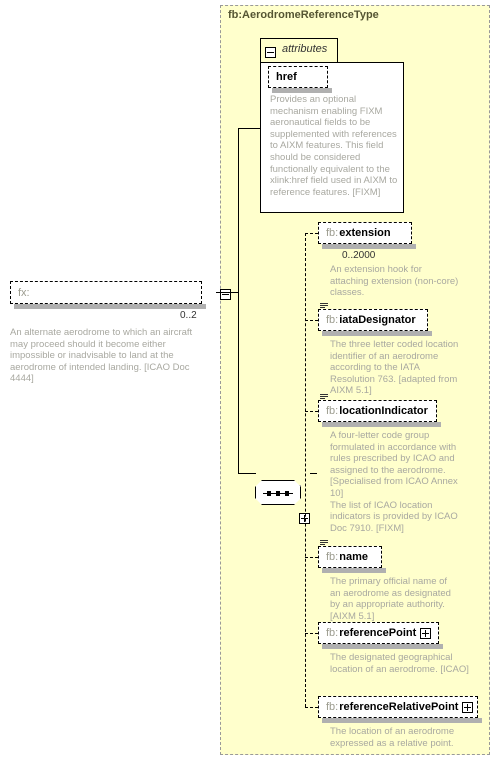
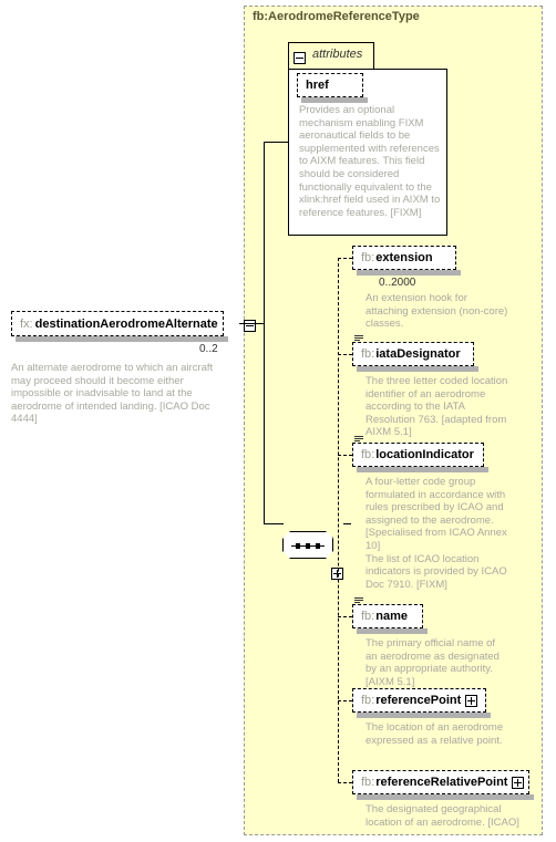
  fb:AerodromeReferenceType
  attributes
  href
  Provides an optional mechanism enabling FIXM aeronautical fields to be supplemented with references to AIXM features. This field should be considered functionally equivalent to the xlink:href field used in AIXM to reference features. [FIXM]
  fx:
+ destinationAerodromeAlternate
  0..2
  An alternate aerodrome to which an aircraft may proceed should it become either impossible or inadvisable to land at the aerodrome of intended landing. [ICAO Doc 4444]
  fb:
  extension
  0..2000
  An extension hook for attaching extension (non-core) classes.
  fb:
  iataDesignator
  The three letter coded location identifier of an aerodrome according to the IATA Resolution 763. [adapted from AIXM 5.1]
  fb:
  locationIndicator
  A four-letter code group formulated in accordance with rules prescribed by ICAO and assigned to the aerodrome. [Specialised from ICAO Annex 10]
  The list of ICAO location indicators is provided by ICAO Doc 7910. [FIXM]
  fb:
  name
  The primary official name of an aerodrome as designated by an appropriate authority. [AIXM 5.1]
  fb:
  referencePoint
- The designated geographical location of an aerodrome. [ICAO]
+ The location of an aerodrome expressed as a relative point.
  fb:
  referenceRelativePoint
- The location of an aerodrome expressed as a relative point.
+ The designated geographical location of an aerodrome. [ICAO]
